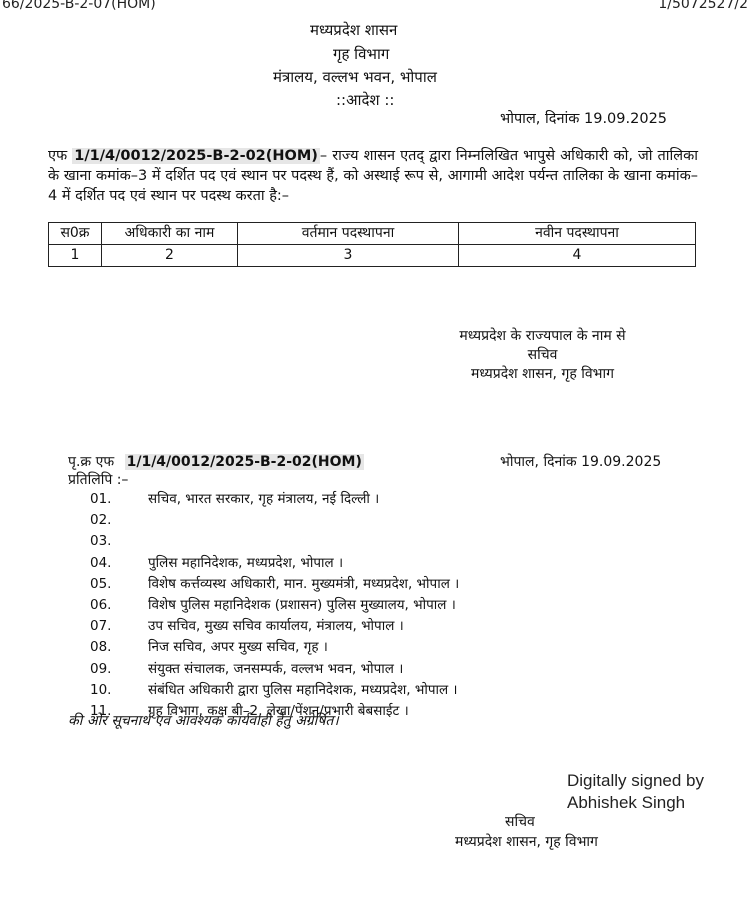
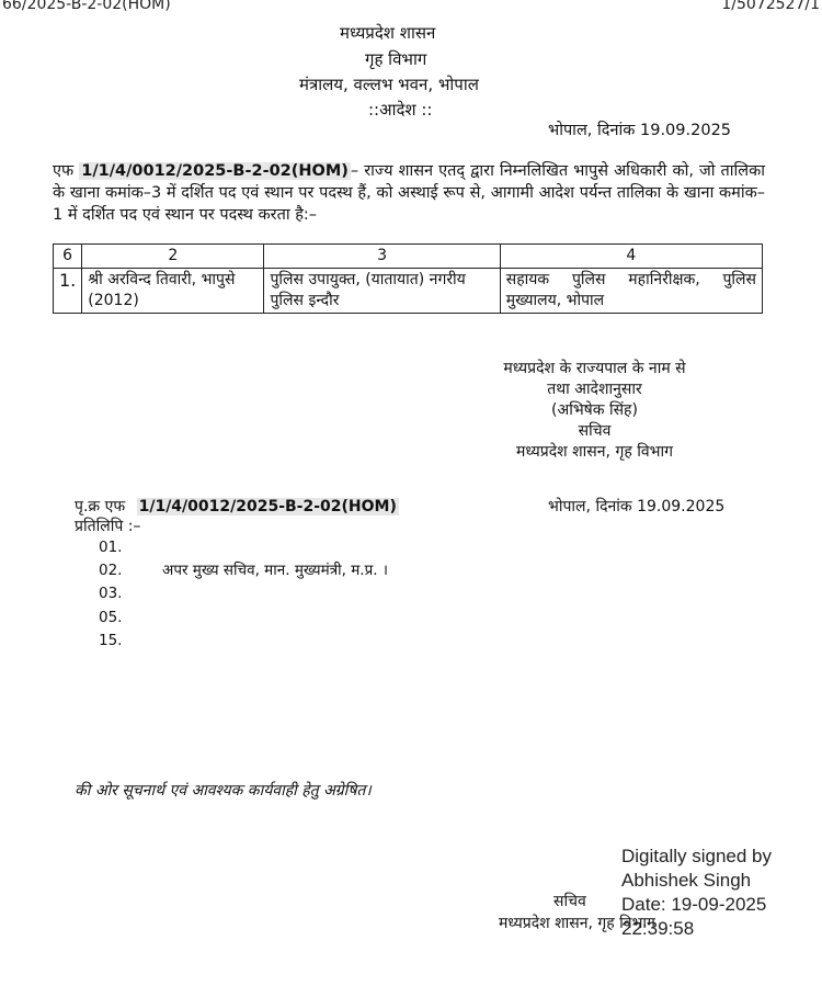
- 66/2025-B-2-07(HOM)
+ 66/2025-B-2-02(HOM)
- 1/5072527/2
+ 1/5072527/1
  मध्यप्रदेश शासन
  गृह विभाग
  मंत्रालय, वल्लभ भवन, भोपाल
  ::आदेश ::
  भोपाल, दिनांक 19.09.2025
- एफ 1/1/4/0012/2025-B-2-02(HOM) – राज्य शासन एतद् द्वारा निम्नलिखित भापुसे अधिकारी को, जो तालिका के खाना कमांक–3 में दर्शित पद एवं स्थान पर पदस्थ हैं, को अस्थाई रूप से, आगामी आदेश पर्यन्त तालिका के खाना कमांक–4 में दर्शित पद एवं स्थान पर पदस्थ करता है:–
+ एफ 1/1/4/0012/2025-B-2-02(HOM) – राज्य शासन एतद् द्वारा निम्नलिखित भापुसे अधिकारी को, जो तालिका के खाना कमांक–3 में दर्शित पद एवं स्थान पर पदस्थ हैं, को अस्थाई रूप से, आगामी आदेश पर्यन्त तालिका के खाना कमांक–1 में दर्शित पद एवं स्थान पर पदस्थ करता है:–
- स0क्र	अधिकारी का नाम	वर्तमान पदस्थापना	नवीन पदस्थापना
- 1	2	3	4
+ 6	2	3	4
+ 1.	श्री अरविन्द तिवारी, भापुसे (2012)	पुलिस उपायुक्त, (यातायात) नगरीय पुलिस इन्दौर	सहायक पुलिस महानिरीक्षक, पुलिस मुख्यालय, भोपाल
  मध्यप्रदेश के राज्यपाल के नाम से
+ तथा आदेशानुसार
+ (अभिषेक सिंह)
  सचिव
  मध्यप्रदेश शासन, गृह विभाग
  पृ.क्र एफ 1/1/4/0012/2025-B-2-02(HOM)
  भोपाल, दिनांक 19.09.2025
  प्रतिलिपि :–
  01.
- सचिव, भारत सरकार, गृह मंत्रालय, नई दिल्ली ।
  02.
+ अपर मुख्य सचिव, मान. मुख्यमंत्री, म.प्र. ।
  03.
- 04.
- पुलिस महानिदेशक, मध्यप्रदेश, भोपाल ।
  05.
- विशेष कर्त्तव्यस्थ अधिकारी, मान. मुख्यमंत्री, मध्यप्रदेश, भोपाल ।
- 06.
- विशेष पुलिस महानिदेशक (प्रशासन) पुलिस मुख्यालय, भोपाल ।
- 07.
- उप सचिव, मुख्य सचिव कार्यालय, मंत्रालय, भोपाल ।
- 08.
- निज सचिव, अपर मुख्य सचिव, गृह ।
- 09.
- संयुक्त संचालक, जनसम्पर्क, वल्लभ भवन, भोपाल ।
- 10.
- संबंधित अधिकारी द्वारा पुलिस महानिदेशक, मध्यप्रदेश, भोपाल ।
- 11.
+ 15.
- गृह विभाग, कक्ष बी–2, लेखा/पेंशन/प्रभारी बेबसाईट ।
  की ओर सूचनार्थ एवं आवश्यक कार्यवाही हेतु अग्रेषित।
  सचिव
  मध्यप्रदेश शासन, गृह विभाग
  Digitally signed by
  Abhishek Singh
+ Date: 19-09-2025
+ 22:39:58
